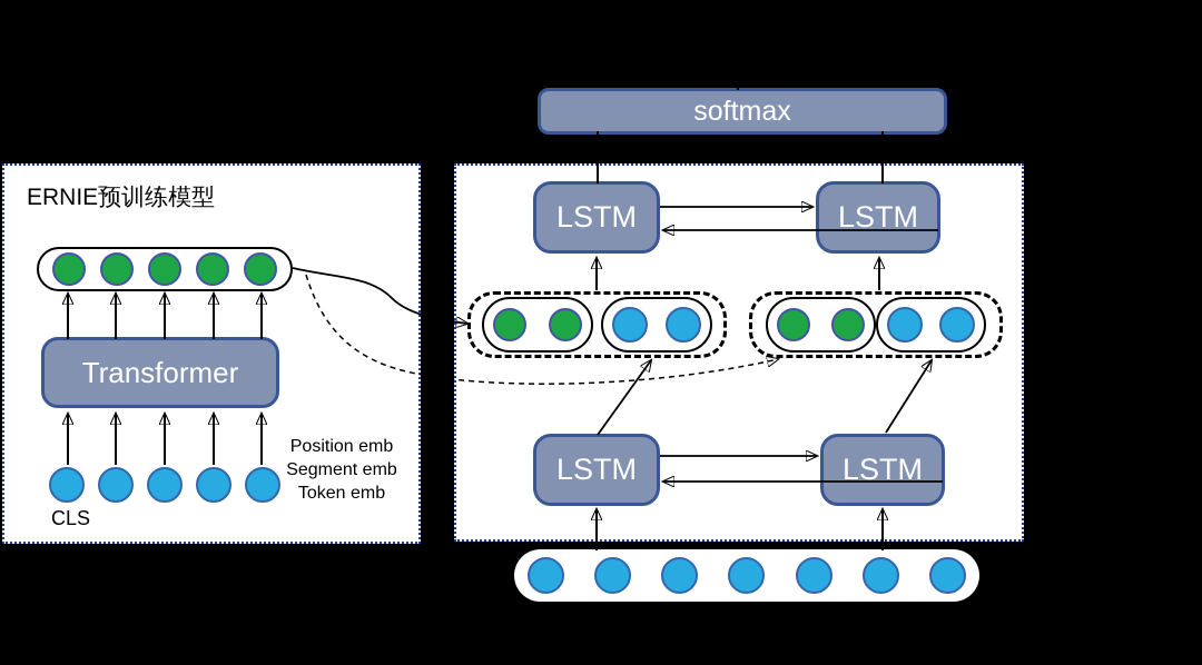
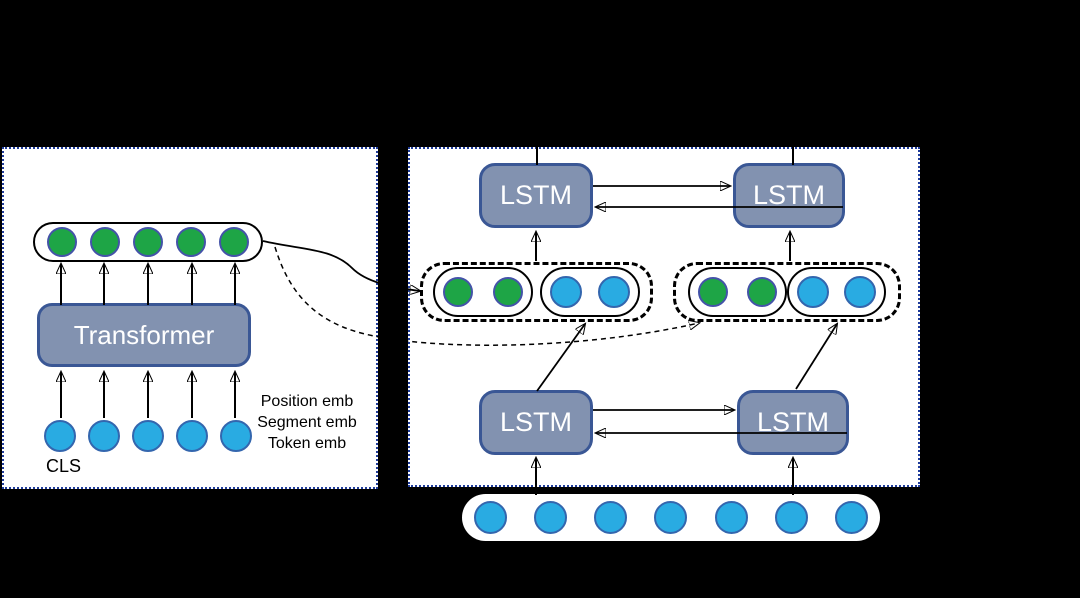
- softmax
- ERNIE预训练模型
  Transformer
  Position emb
  Segment emb
  Token emb
  CLS
  LSTM
  LSTM
  LSTM
  LSTM
